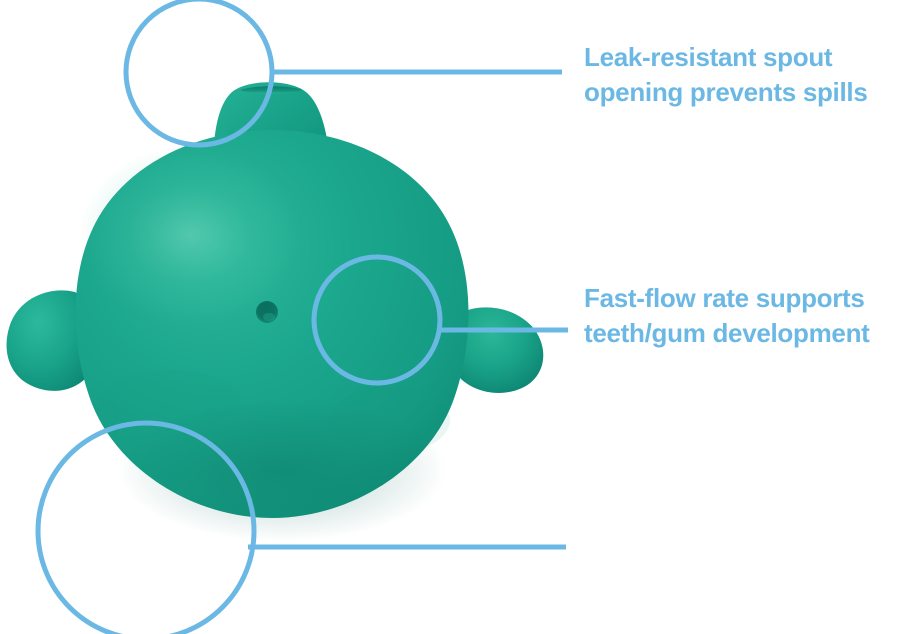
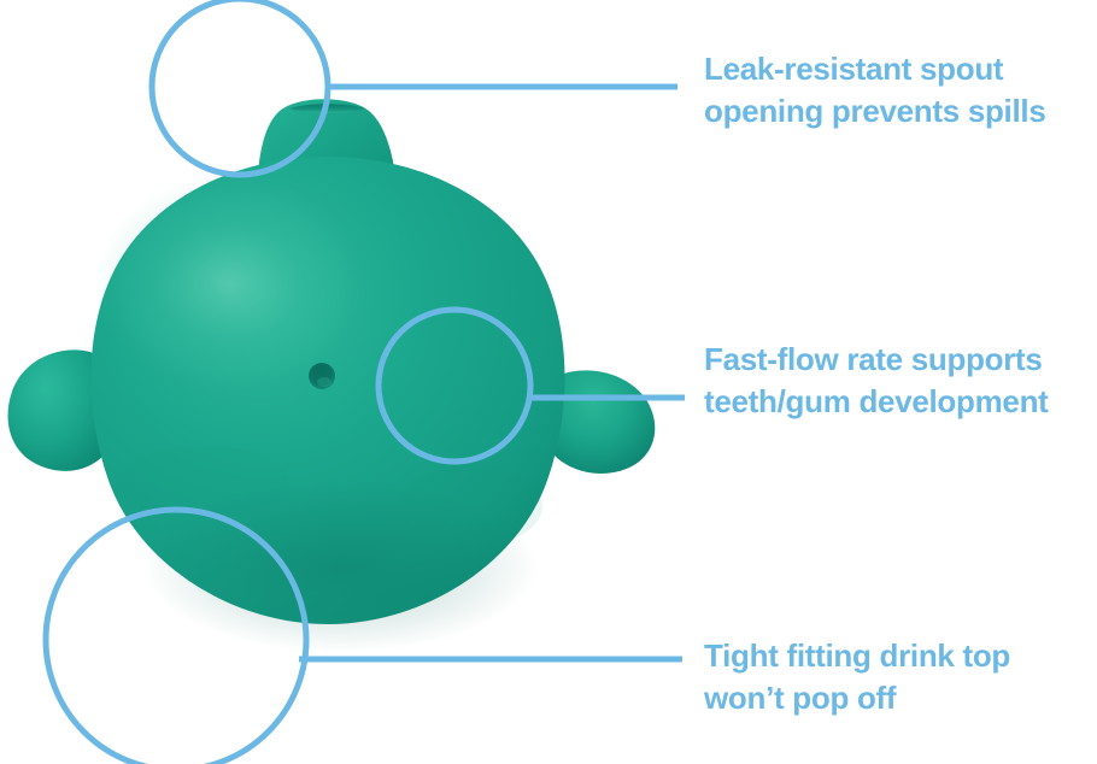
  Leak-resistant spout
  opening prevents spills
  Fast-flow rate supports
  teeth/gum development
+ Tight fitting drink top
+ won’t pop off
